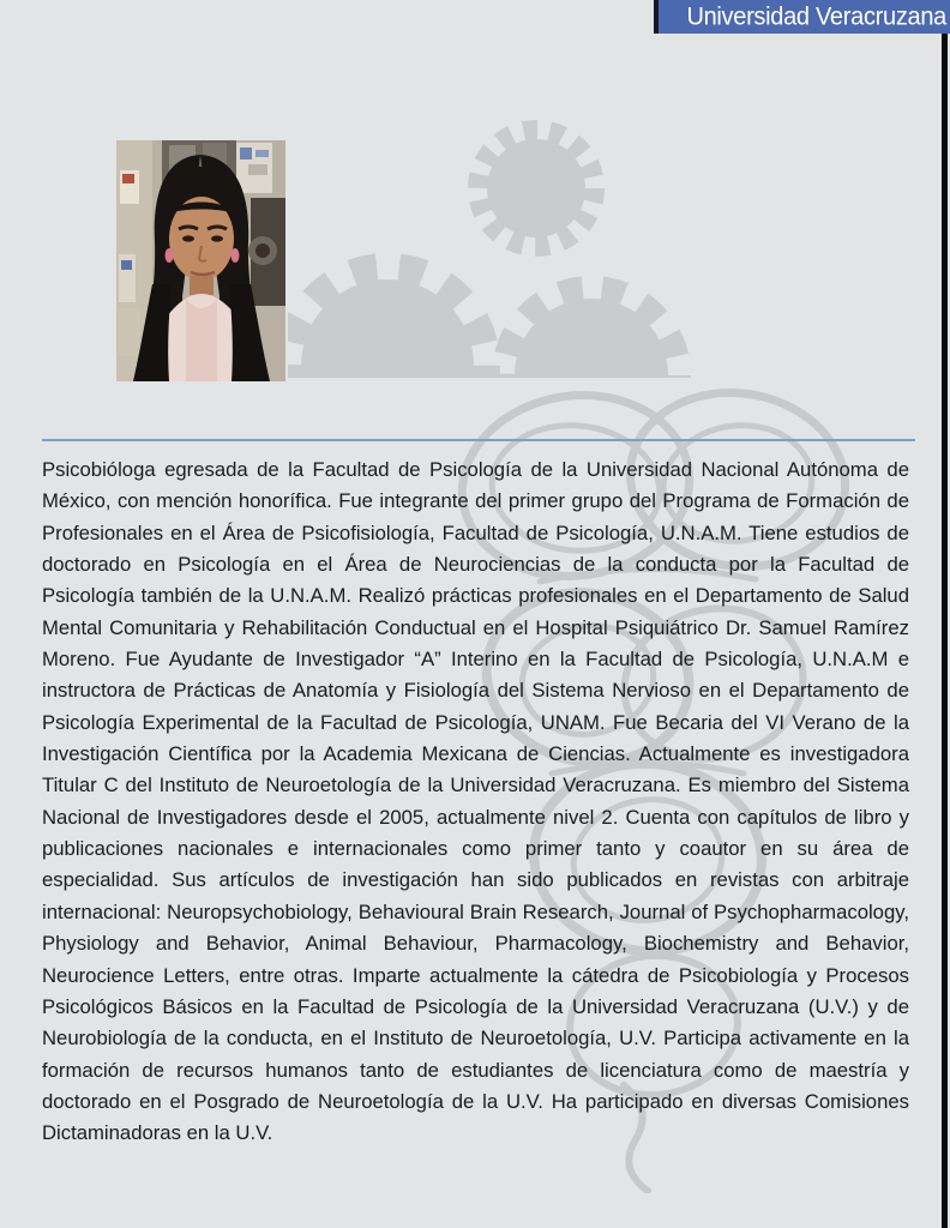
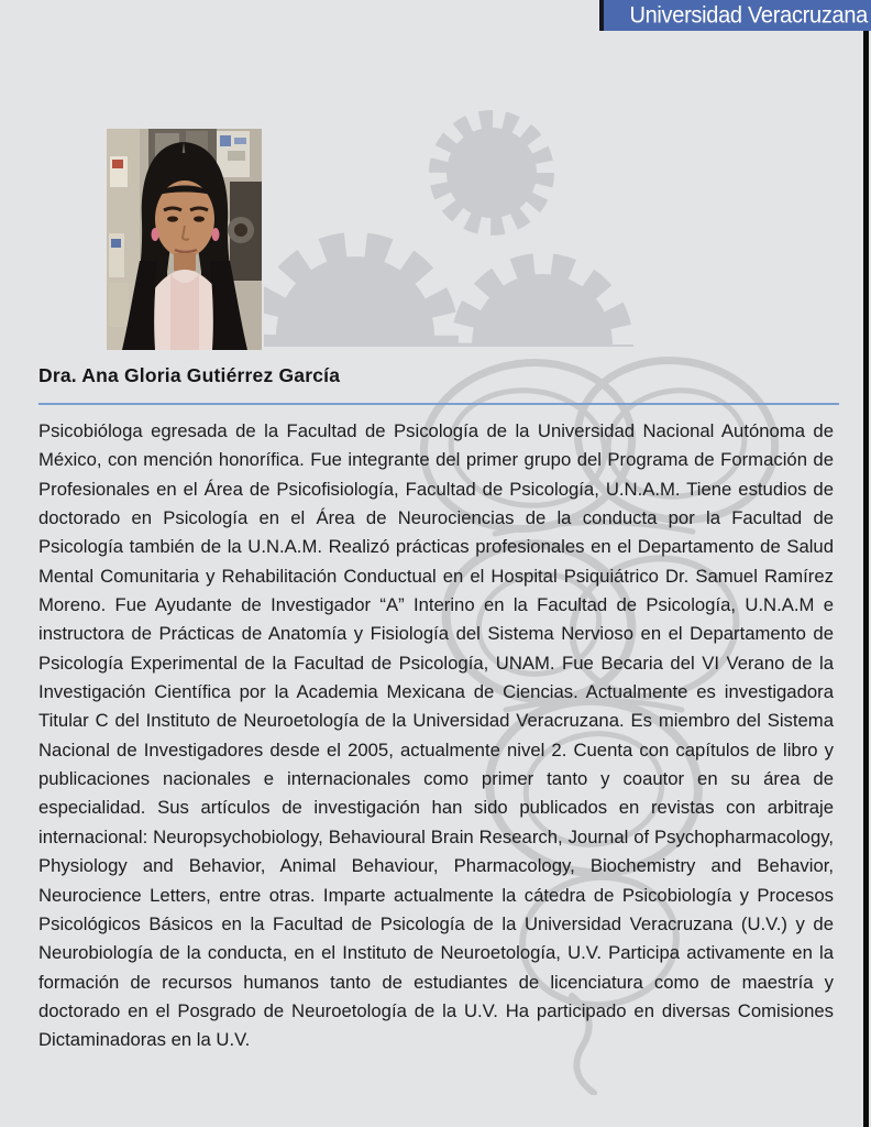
  Universidad Veracruzana
+ Dra. Ana Gloria Gutiérrez García
  Psicobióloga egresada de la Facultad de Psicología de la Universidad Nacional Autónoma de México, con mención honorífica. Fue integrante del primer grupo del Programa de Formación de Profesionales en el Área de Psicofisiología, Facultad de Psicología, U.N.A.M. Tiene estudios de doctorado en Psicología en el Área de Neurociencias de la conducta por la Facultad de Psicología también de la U.N.A.M. Realizó prácticas profesionales en el Departamento de Salud Mental Comunitaria y Rehabilitación Conductual en el Hospital Psiquiátrico Dr. Samuel Ramírez Moreno. Fue Ayudante de Investigador “A” Interino en la Facultad de Psicología, U.N.A.M e instructora de Prácticas de Anatomía y Fisiología del Sistema Nervioso en el Departamento de Psicología Experimental de la Facultad de Psicología, UNAM. Fue Becaria del VI Verano de la Investigación Científica por la Academia Mexicana de Ciencias. Actualmente es investigadora Titular C del Instituto de Neuroetología de la Universidad Veracruzana. Es miembro del Sistema Nacional de Investigadores desde el 2005, actualmente nivel 2. Cuenta con capítulos de libro y publicaciones nacionales e internacionales como primer tanto y coautor en su área de especialidad. Sus artículos de investigación han sido publicados en revistas con arbitraje internacional: Neuropsychobiology, Behavioural Brain Research, Journal of Psychopharmacology, Physiology and Behavior, Animal Behaviour, Pharmacology, Biochemistry and Behavior, Neurocience Letters, entre otras. Imparte actualmente la cátedra de Psicobiología y Procesos Psicológicos Básicos en la Facultad de Psicología de la Universidad Veracruzana (U.V.) y de Neurobiología de la conducta, en el Instituto de Neuroetología, U.V. Participa activamente en la formación de recursos humanos tanto de estudiantes de licenciatura como de maestría y doctorado en el Posgrado de Neuroetología de la U.V. Ha participado en diversas Comisiones Dictaminadoras en la U.V.
